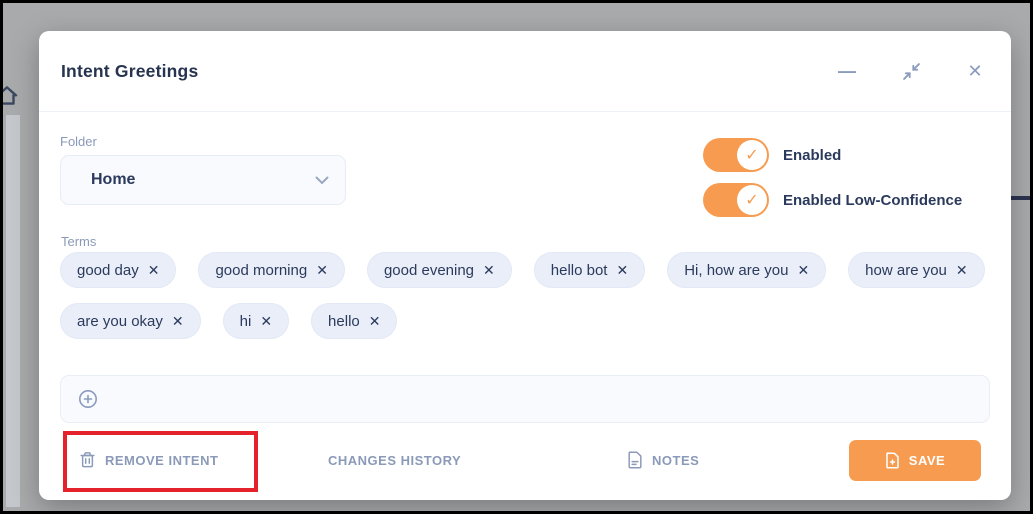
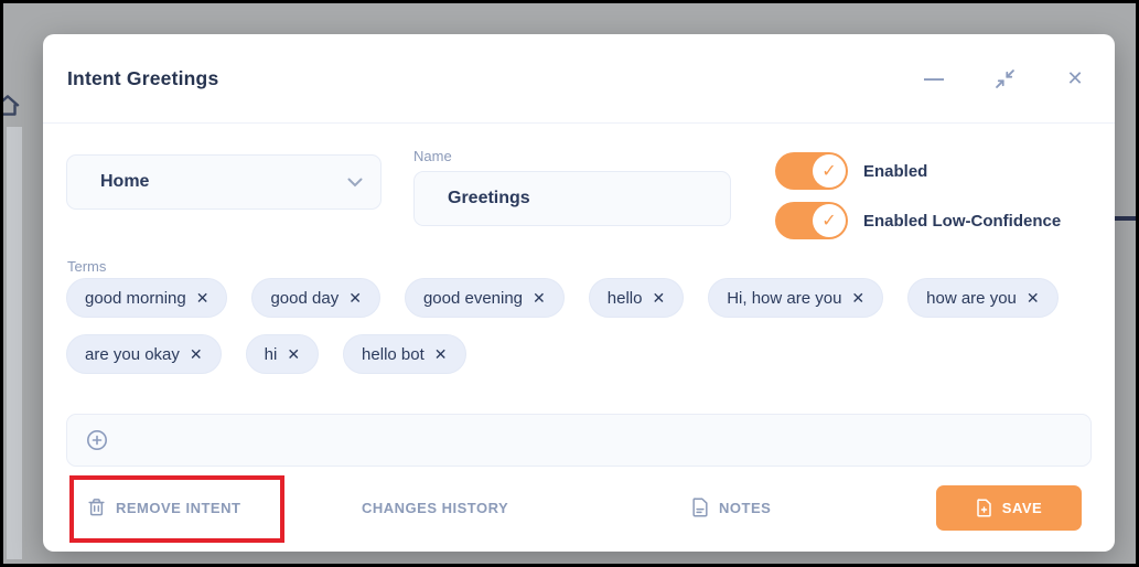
  Intent Greetings
  —
  ✕
- Folder
  Home
+ Name
+ Greetings
  ✓
  Enabled
  ✓
  Enabled Low-Confidence
  Terms
- good day
+ good morning
  ✕
- good morning
+ good day
  ✕
  good evening
  ✕
- hello bot
+ hello
  ✕
  Hi, how are you
  ✕
  how are you
  ✕
  are you okay
  ✕
  hi
  ✕
- hello
+ hello bot
  ✕
  REMOVE INTENT
  CHANGES HISTORY
  NOTES
  SAVE
